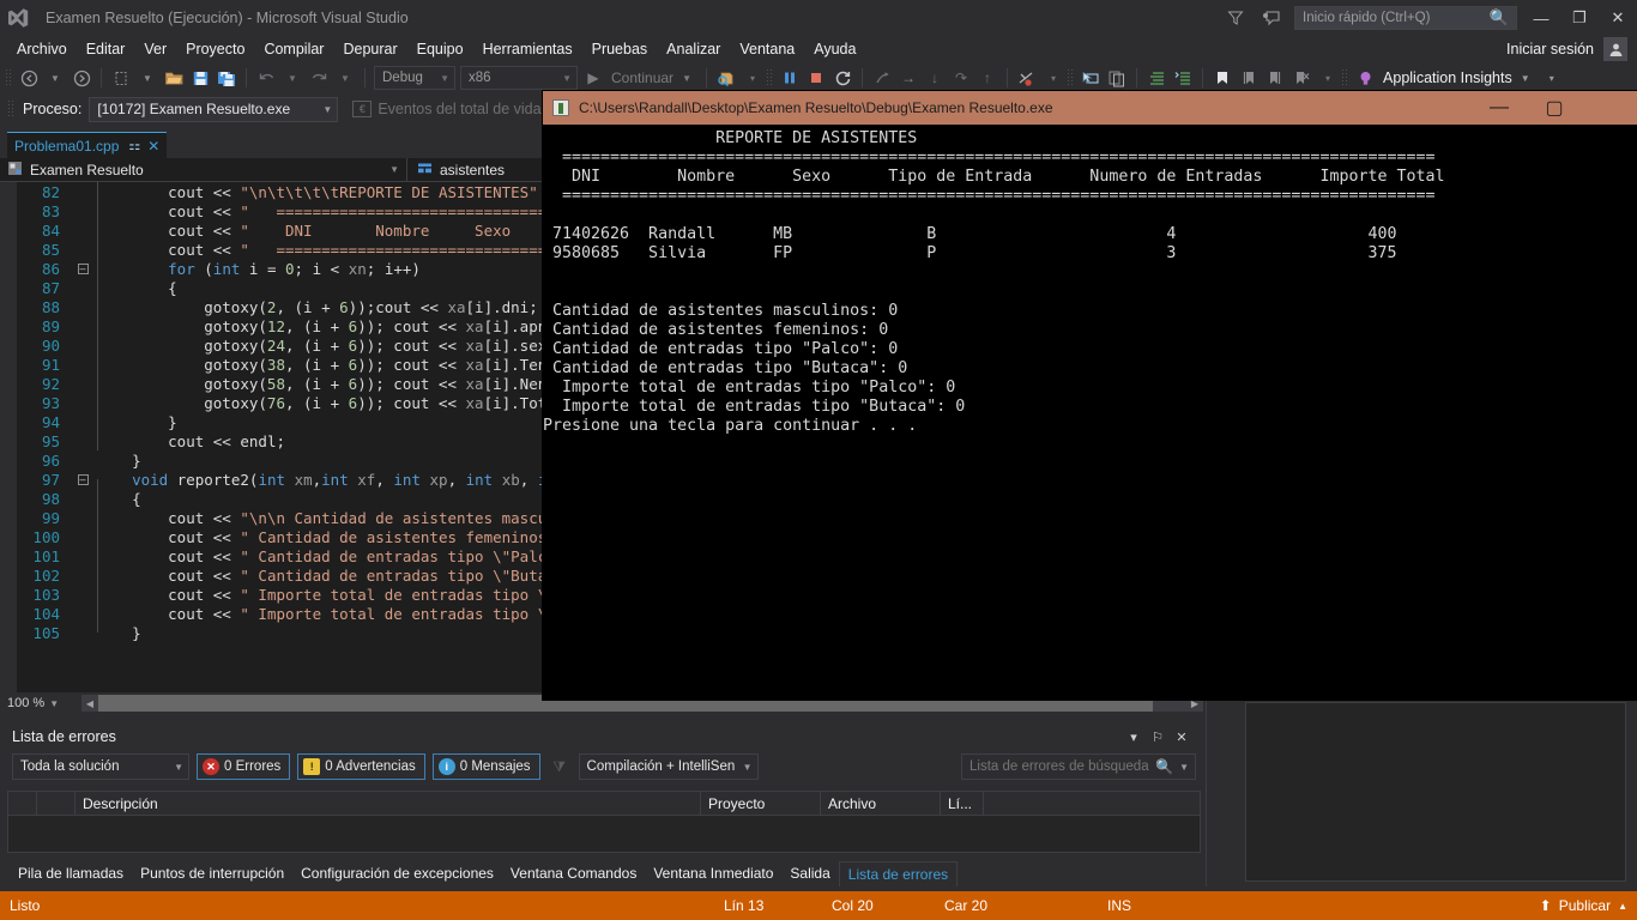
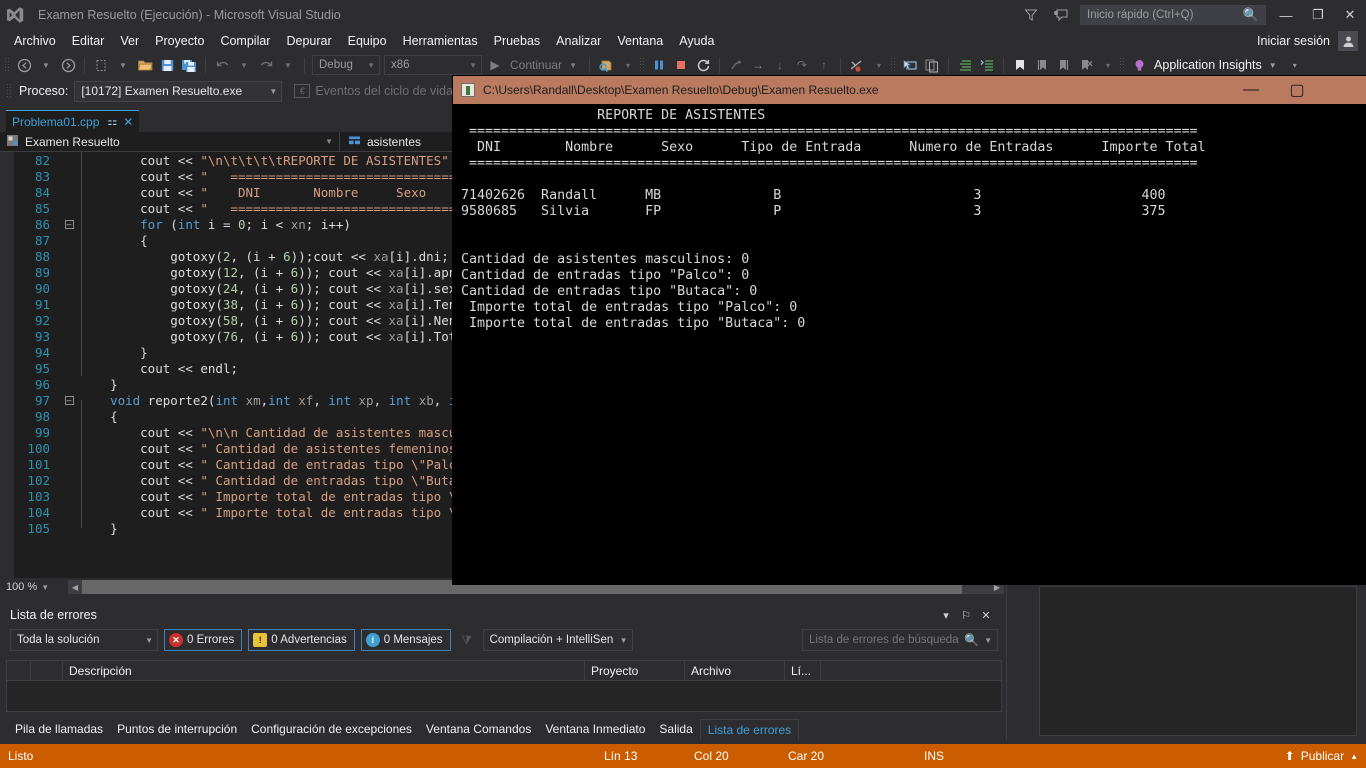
  Examen Resuelto (Ejecución) - Microsoft Visual Studio
  Inicio rápido (Ctrl+Q)
  🔍
  —
  ❐
  ✕
  Archivo
  Editar
  Ver
  Proyecto
  Compilar
  Depurar
  Equipo
  Herramientas
  Pruebas
  Analizar
  Ventana
  Ayuda
  Iniciar sesión
  ▼
  ▼
  ▼
  ▼
  Debug
  ▼
  x86
  ▼
  ▶
  Continuar
  ▼
  ▾
  →
  ↓
  ↷
  ↑
  ▾
  ▾
  Application Insights
  ▼
  ▾
  Proceso:
  [10172] Examen Resuelto.exe
  ▼
  €
- Eventos del total de vida
+ Eventos del ciclo de vida
  Problema01.cpp
  ⚏
  ✕
  Examen Resuelto
  ▼
  asistentes
  82
  cout << "\n\t\t\t\tREPORTE DE ASISTENTES"
  83
  cout << " =============================
  84
  cout << " DNI Nombre Sexo
  85
  cout << " =============================
  86
  –
  for (int i = 0; i < xn; i++)
  87
  {
  88
  gotoxy(2, (i + 6));cout << xa[i].dni;
  89
  gotoxy(12, (i + 6)); cout << xa[i].ap
  90
  gotoxy(24, (i + 6)); cout << xa[i].se
  91
  gotoxy(38, (i + 6)); cout << xa[i].Te
  92
  gotoxy(58, (i + 6)); cout << xa[i].Ne
  93
  gotoxy(76, (i + 6)); cout << xa[i].To
  94
  }
  95
  cout << endl;
  96
  }
  97
  –
  void reporte2(int xm,int xf, int xp, int xb,
  98
  {
  99
  cout << "\n\n Cantidad de asistentes masc
  100
  cout << " Cantidad de asistentes femenino
  101
  cout << " Cantidad de entradas tipo \"Pal
  102
  cout << " Cantidad de entradas tipo \"But
  103
  cout << " Importe total de entradas tipo
  104
  cout << " Importe total de entradas tipo
  105
  }
  100 %
  ▼
  ◀
  ▶
  Lista de errores
  ▾
  ⚐
  ✕
  Toda la solución
  ▼
  ✕
  0 Errores
  !
  0 Advertencias
  i
  0 Mensajes
  ⧩
  Compilación + IntelliSen
  ▼
  Lista de errores de búsqueda
  🔍
  ▼
  Descripción
  Proyecto
  Archivo
  Lí...
  Pila de llamadas
  Puntos de interrupción
  Configuración de excepciones
  Ventana Comandos
  Ventana Inmediato
  Salida
  Lista de errores
  C:\Users\Randall\Desktop\Examen Resuelto\Debug\Examen Resuelto.exe
  —
  ▢
  REPORTE DE ASISTENTES
  ===========================================================================================
  DNI Nombre Sexo Tipo de Entrada Numero de Entradas Importe Total
  ===========================================================================================
- 71402626 Randall MB B 4 400
+ 71402626 Randall MB B 3 400
  9580685 Silvia FP P 3 375
  Cantidad de asistentes masculinos: 0
- Cantidad de asistentes femeninos: 0
  Cantidad de entradas tipo "Palco": 0
  Cantidad de entradas tipo "Butaca": 0
  Importe total de entradas tipo "Palco": 0
  Importe total de entradas tipo "Butaca": 0
- Presione una tecla para continuar . . .
  Listo
  Lín 13
  Col 20
  Car 20
  INS
  ⬆
  Publicar
  ▲
